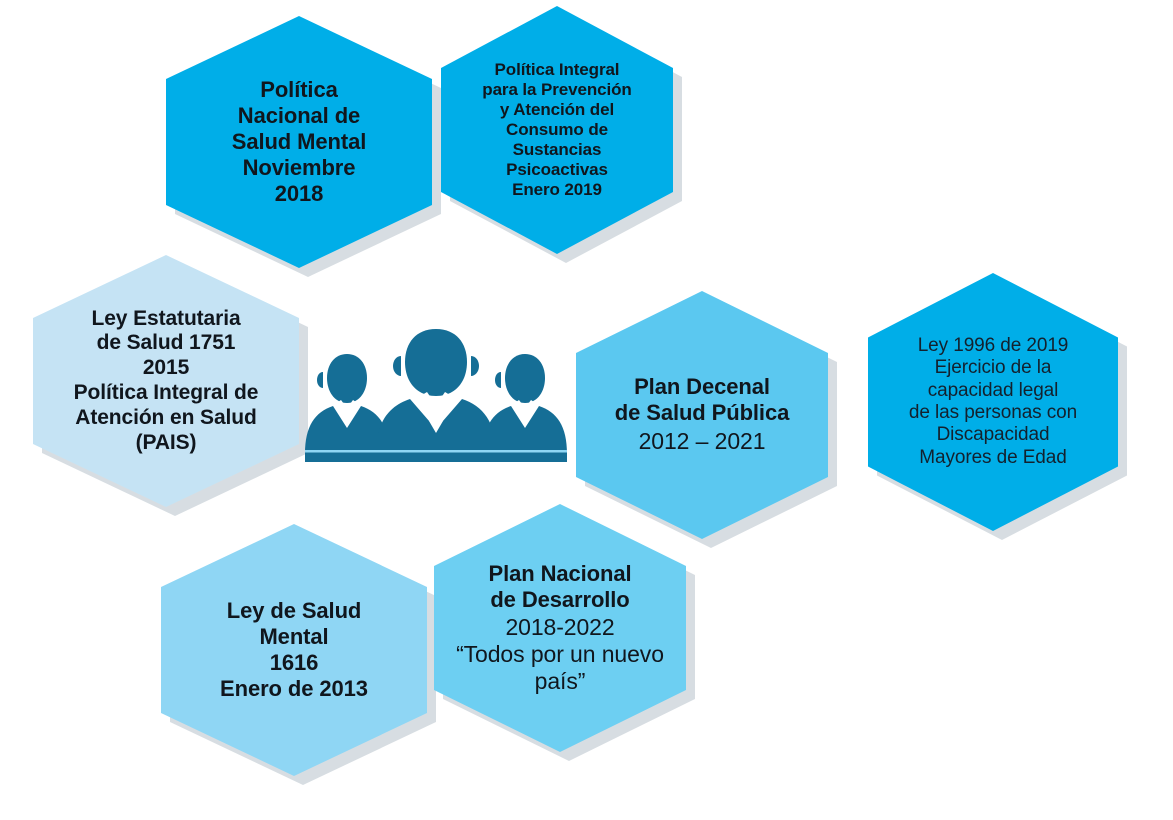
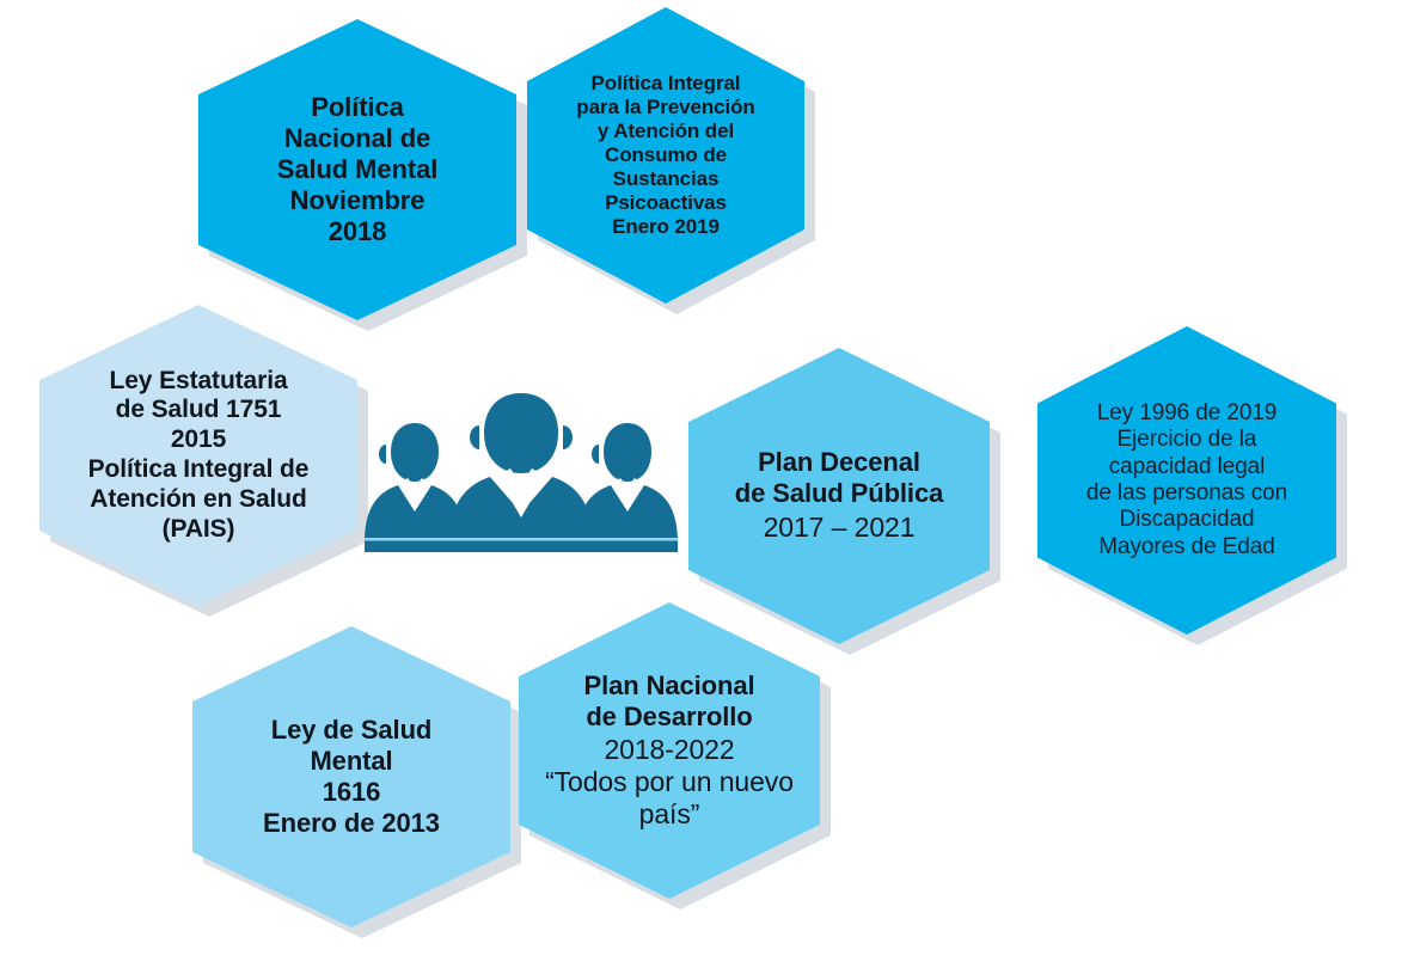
  Política
  Nacional de
  Salud Mental
  Noviembre
  2018
  Política Integral
  para la Prevención
  y Atención del
  Consumo de
  Sustancias
  Psicoactivas
  Enero 2019
  Ley Estatutaria
  de Salud 1751
  2015
  Política Integral de
  Atención en Salud
  (PAIS)
  Plan Decenal
  de Salud Pública
- 2012 – 2021
+ 2017 – 2021
  Ley 1996 de 2019
  Ejercicio de la
  capacidad legal
  de las personas con
  Discapacidad
  Mayores de Edad
  Ley de Salud
  Mental
  1616
  Enero de 2013
  Plan Nacional
  de Desarrollo
  2018-2022
  “Todos por un nuevo
  país”
